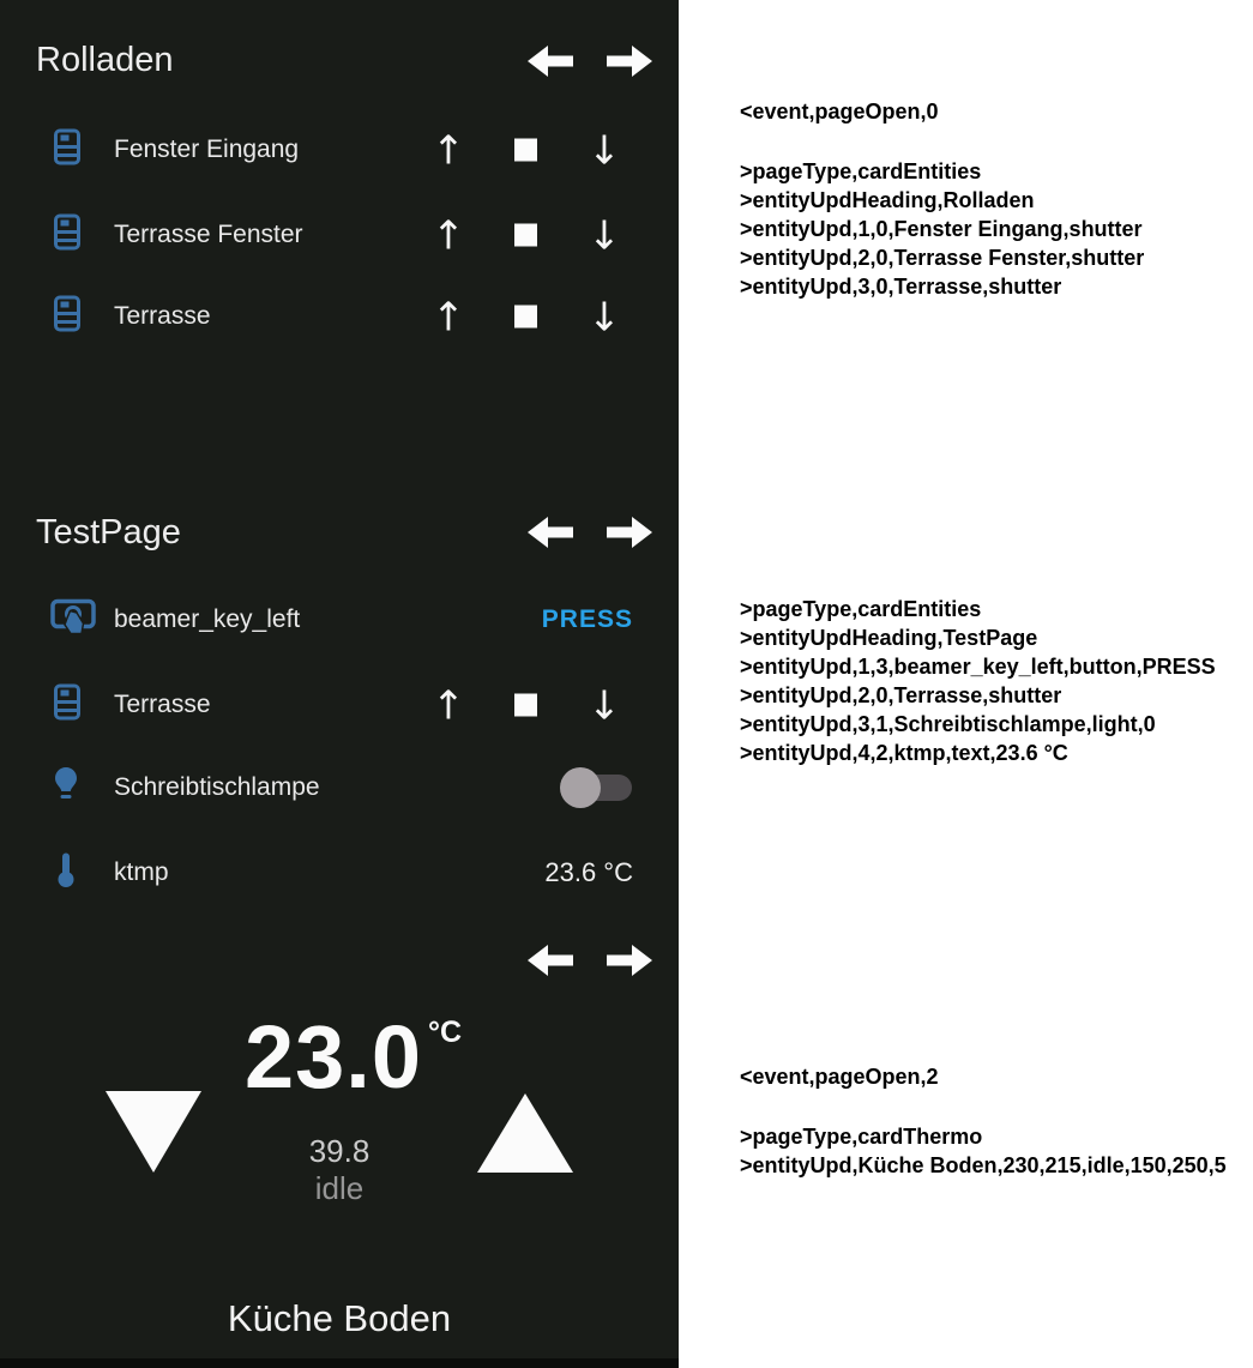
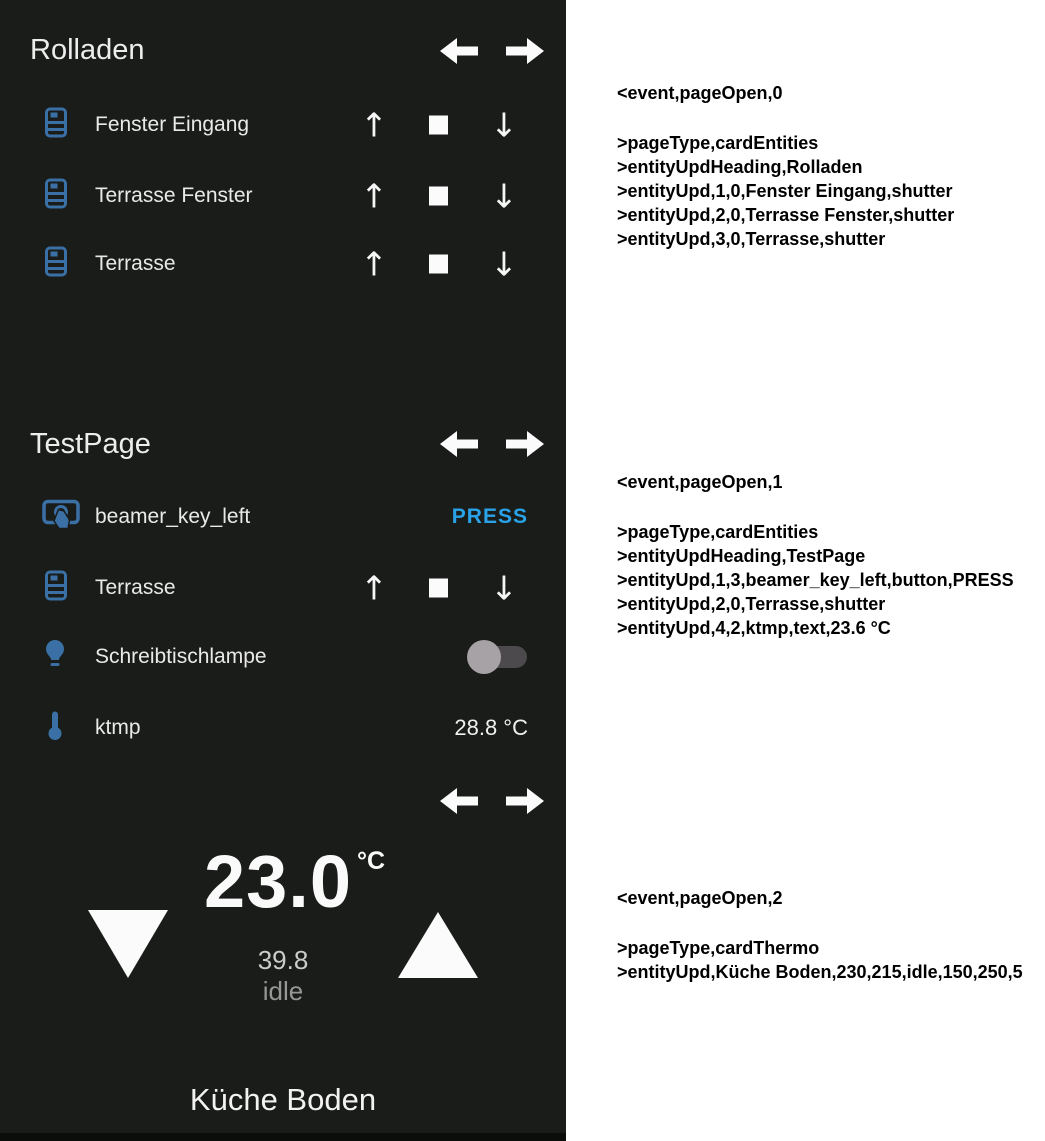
  Rolladen
  Fenster Eingang
  ↑
  ↓
  Terrasse Fenster
  ↑
  ↓
  Terrasse
  ↑
  ↓
  TestPage
  beamer_key_left
  PRESS
  Terrasse
  ↑
  ↓
  Schreibtischlampe
  ktmp
- 23.6 °C
+ 28.8 °C
  23.0
  °C
  39.8
  idle
  Küche Boden
  <event,pageOpen,0
  >pageType,cardEntities
  >entityUpdHeading,Rolladen
  >entityUpd,1,0,Fenster Eingang,shutter
  >entityUpd,2,0,Terrasse Fenster,shutter
  >entityUpd,3,0,Terrasse,shutter
+ <event,pageOpen,1
  >pageType,cardEntities
  >entityUpdHeading,TestPage
  >entityUpd,1,3,beamer_key_left,button,PRESS
  >entityUpd,2,0,Terrasse,shutter
- >entityUpd,3,1,Schreibtischlampe,light,0
  >entityUpd,4,2,ktmp,text,23.6 °C
  <event,pageOpen,2
  >pageType,cardThermo
  >entityUpd,Küche Boden,230,215,idle,150,250,5
